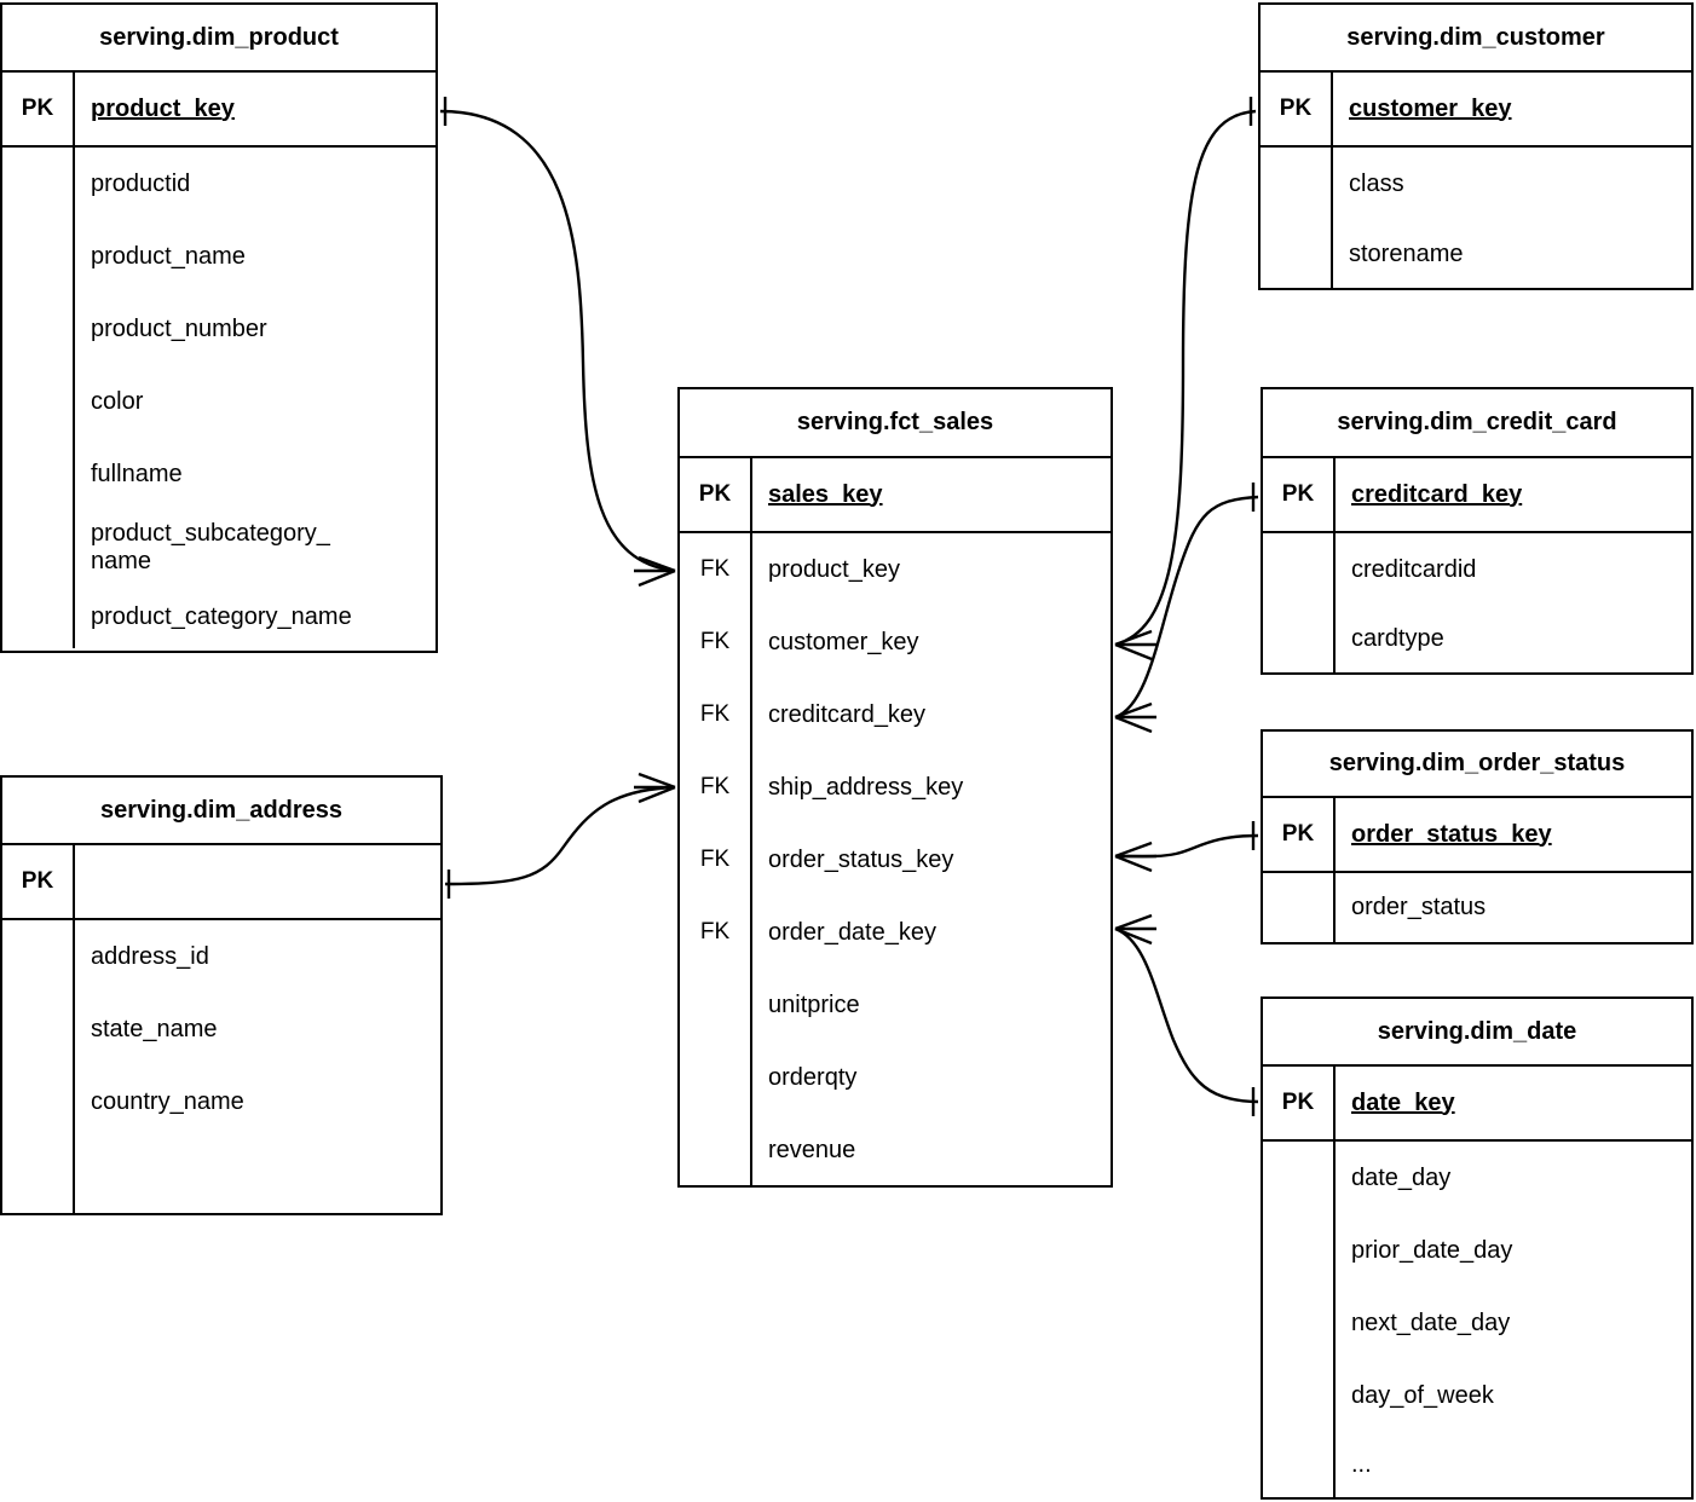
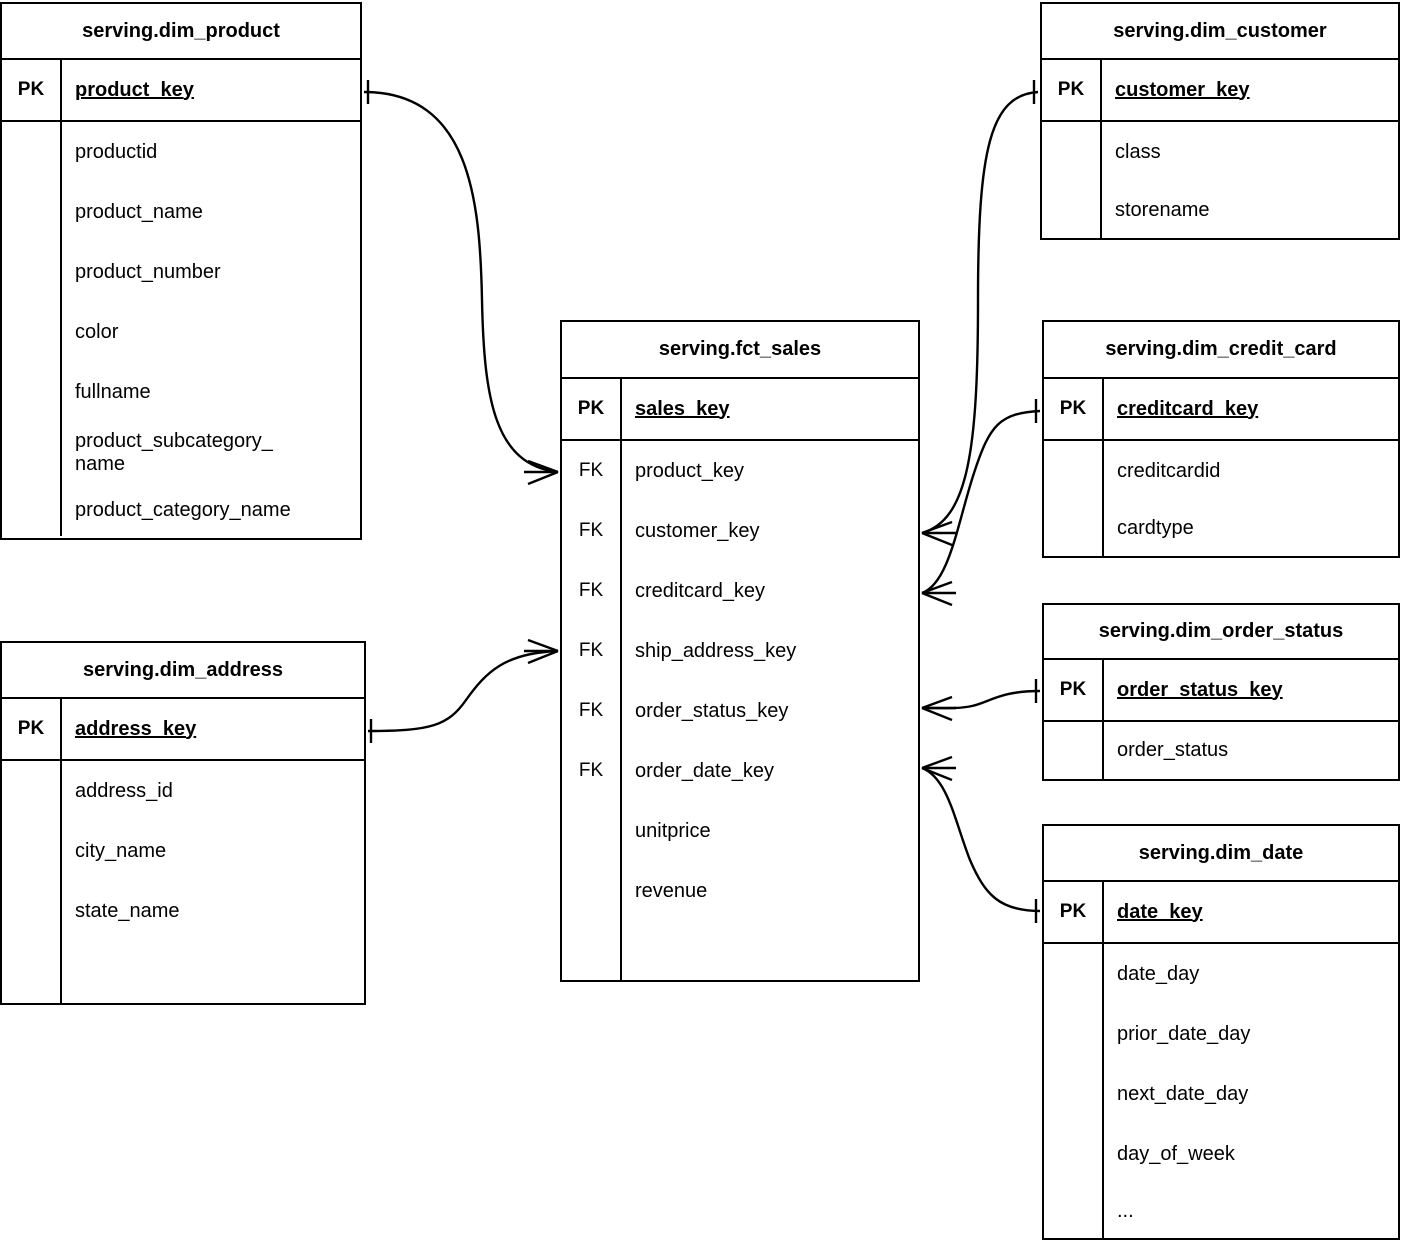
  serving.dim_product
  PK
  product_key
  productid
  product_name
  product_number
  color
  fullname
  product_subcategory_
  name
  product_category_name
  serving.dim_address
  PK
+ address_key
  address_id
+ city_name
  state_name
- country_name
  serving.fct_sales
  PK
  sales_key
  FK
  product_key
  FK
  customer_key
  FK
  creditcard_key
  FK
  ship_address_key
  FK
  order_status_key
  FK
  order_date_key
  unitprice
- orderqty
  revenue
  serving.dim_customer
  PK
  customer_key
  class
  storename
  serving.dim_credit_card
  PK
  creditcard_key
  creditcardid
  cardtype
  serving.dim_order_status
  PK
  order_status_key
  order_status
  serving.dim_date
  PK
  date_key
  date_day
  prior_date_day
  next_date_day
  day_of_week
  ...
